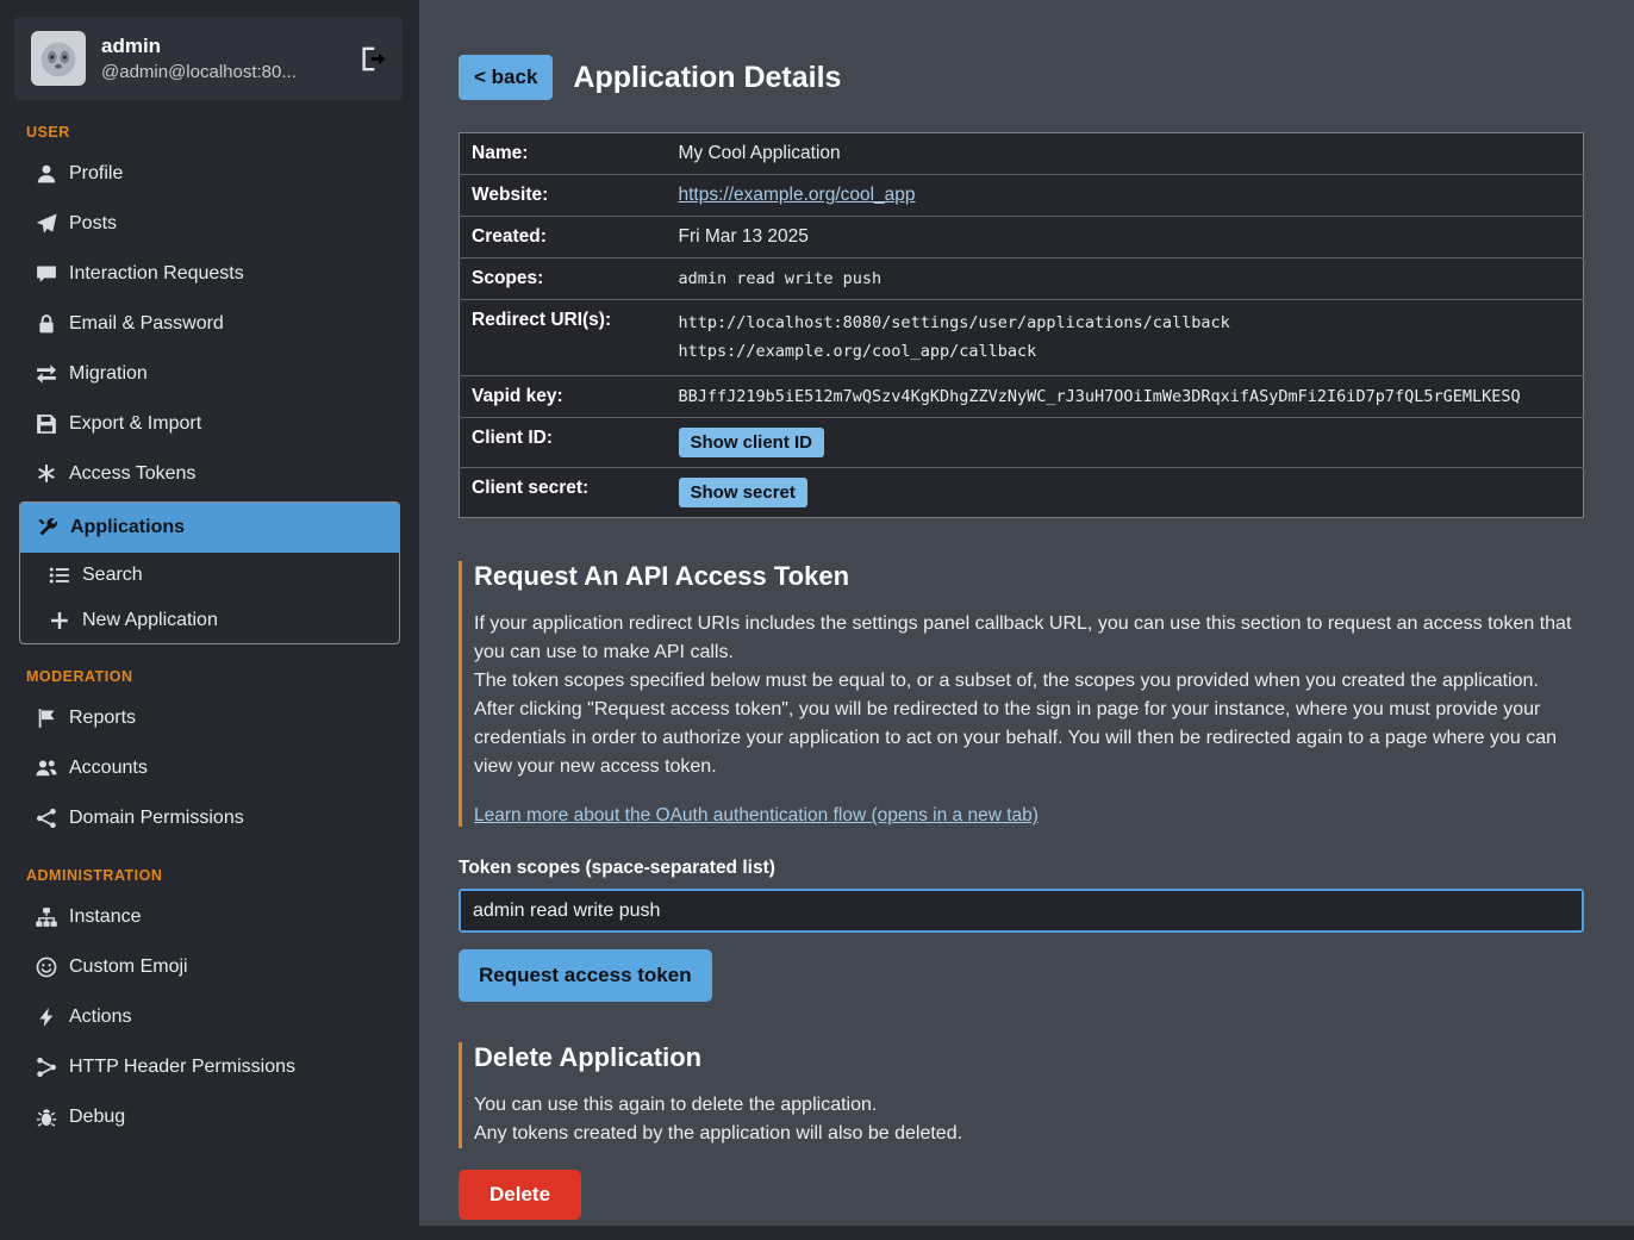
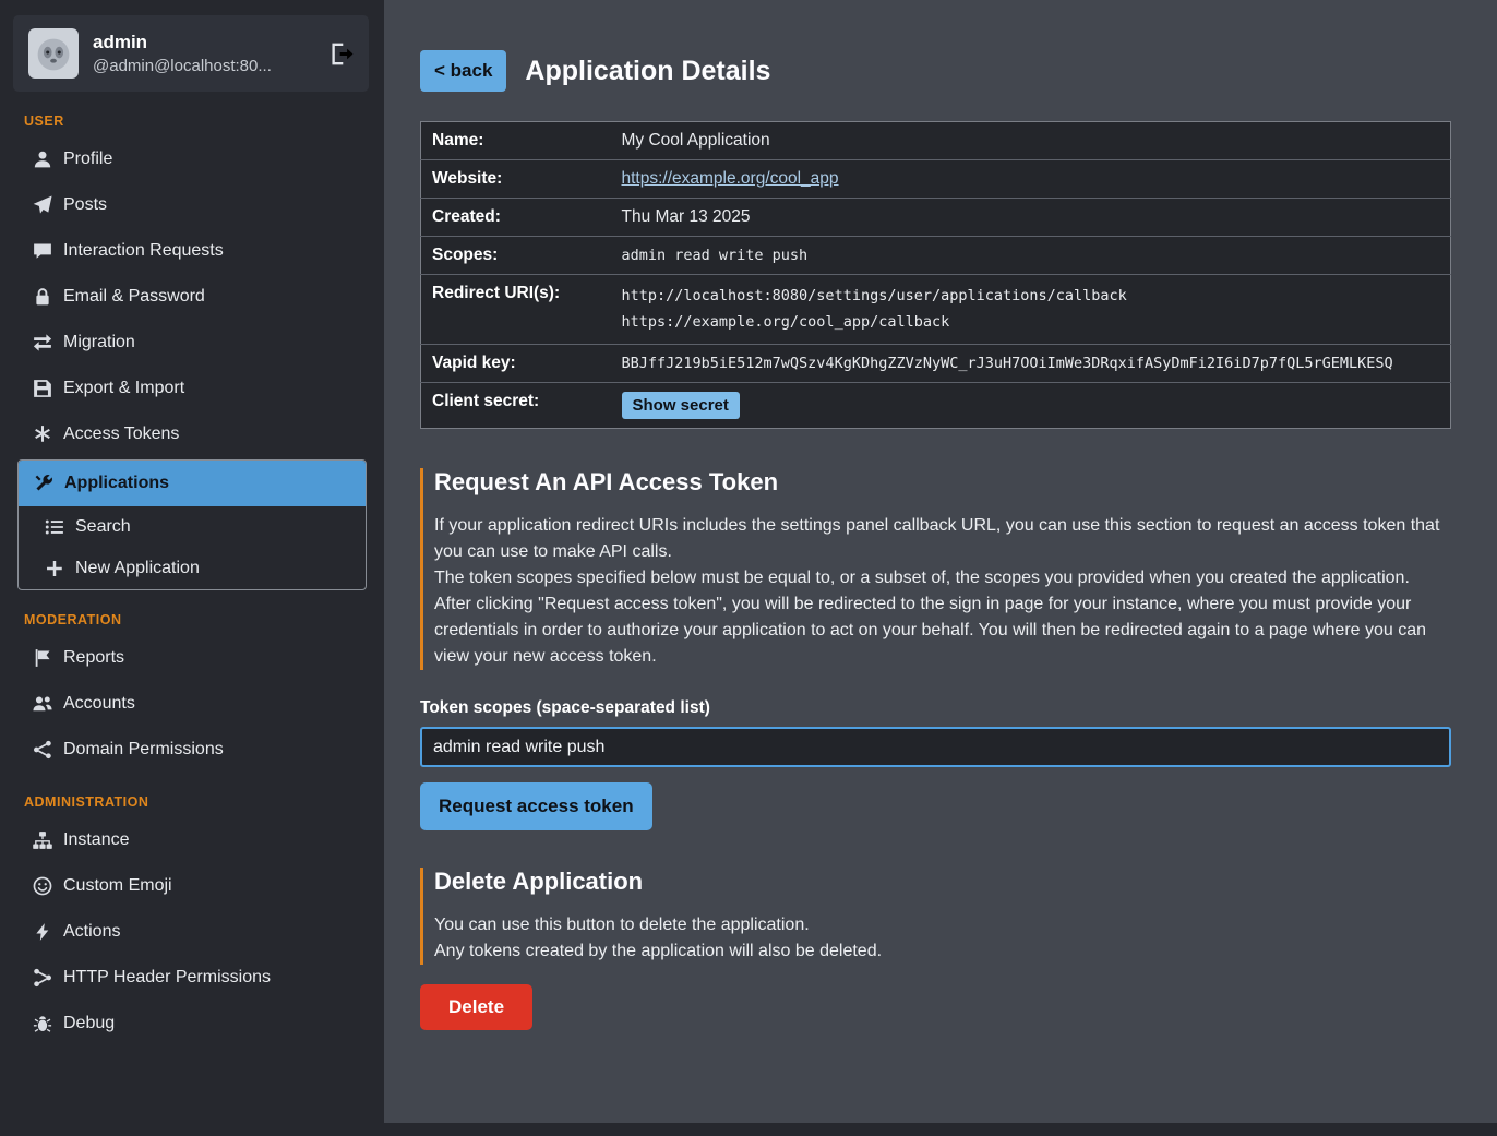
  admin
  @admin@localhost:80...
  USER
  Profile
  Posts
  Interaction Requests
  Email & Password
  Migration
  Export & Import
  Access Tokens
  Applications
  Search
  New Application
  MODERATION
  Reports
  Accounts
  Domain Permissions
  ADMINISTRATION
  Instance
  Custom Emoji
  Actions
  HTTP Header Permissions
  Debug
  < back
  Application Details
  Name:	My Cool Application
  Website:	https://example.org/cool_app
- Created:	Fri Mar 13 2025
+ Created:	Thu Mar 13 2025
  Scopes:	admin read write push
  Redirect URI(s):	http://localhost:8080/settings/user/applications/callback https://example.org/cool_app/callback
  Vapid key:	BBJffJ219b5iE512m7wQSzv4KgKDhgZZVzNyWC_rJ3uH7OOiImWe3DRqxifASyDmFi2I6iD7p7fQL5rGEMLKESQ
- Client ID:	Show client ID
  Client secret:	Show secret
  Request An API Access Token
  If your application redirect URIs includes the settings panel callback URL, you can use this section to request an access token that you can use to make API calls.
  The token scopes specified below must be equal to, or a subset of, the scopes you provided when you created the application.
  After clicking "Request access token", you will be redirected to the sign in page for your instance, where you must provide your credentials in order to authorize your application to act on your behalf. You will then be redirected again to a page where you can view your new access token.
- Learn more about the OAuth authentication flow (opens in a new tab)
  Token scopes (space-separated list)
  admin read write push
  Request access token
  Delete Application
- You can use this again to delete the application.
+ You can use this button to delete the application.
  Any tokens created by the application will also be deleted.
  Delete
